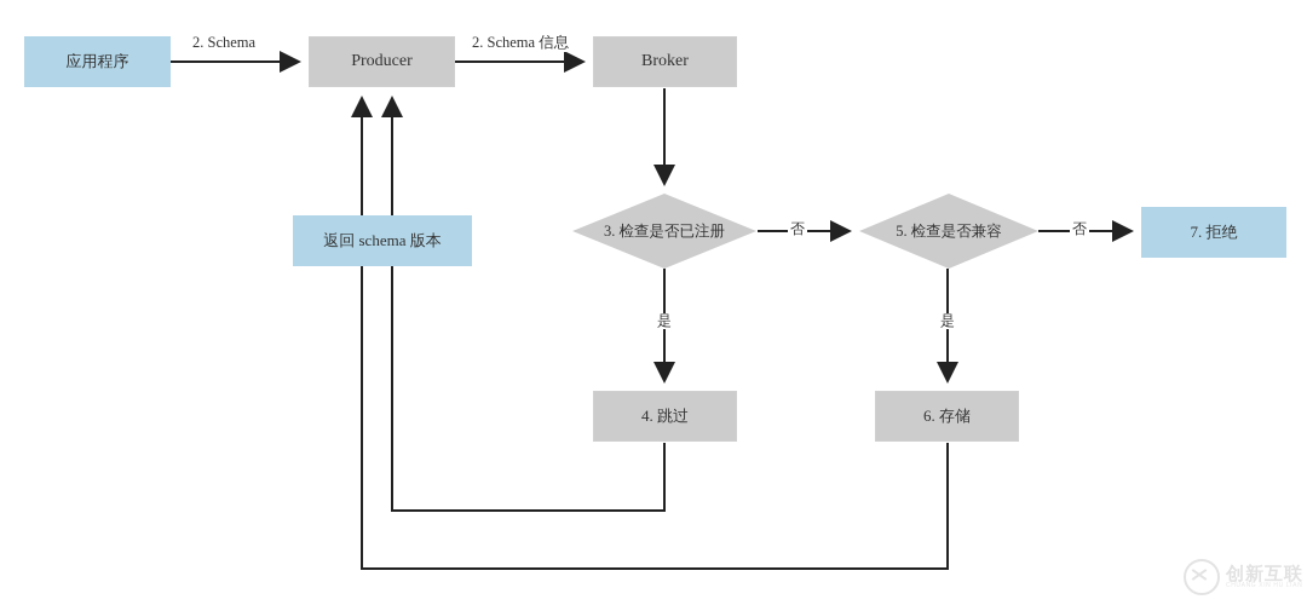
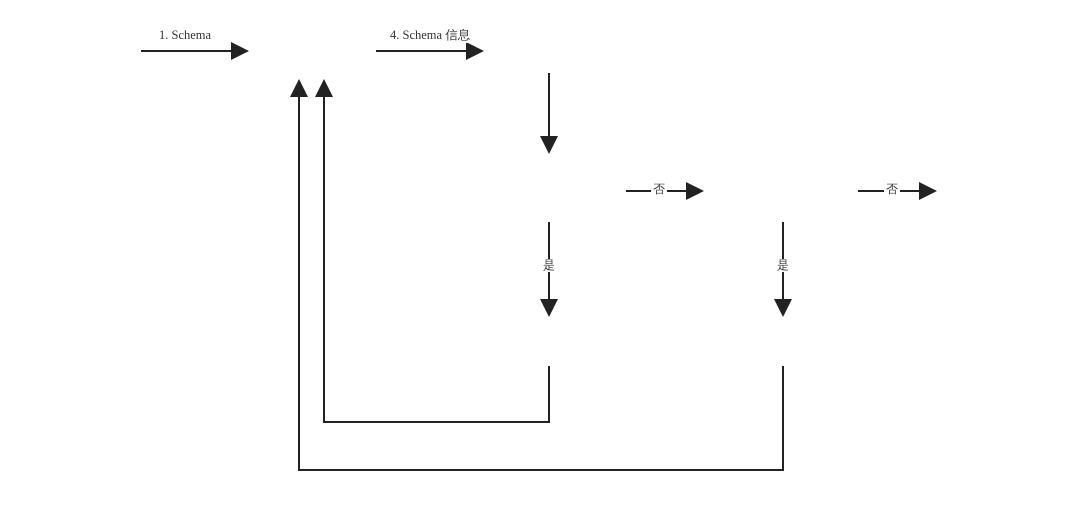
- 应用程序
- Producer
- Broker
- 返回 schema 版本
- 3. 检查是否已注册
- 5. 检查是否兼容
- 4. 跳过
- 6. 存储
- 7. 拒绝
- 2. Schema
+ 1. Schema
- 2. Schema 信息
+ 4. Schema 信息
  否
  是
  否
  是
- 创新互联
